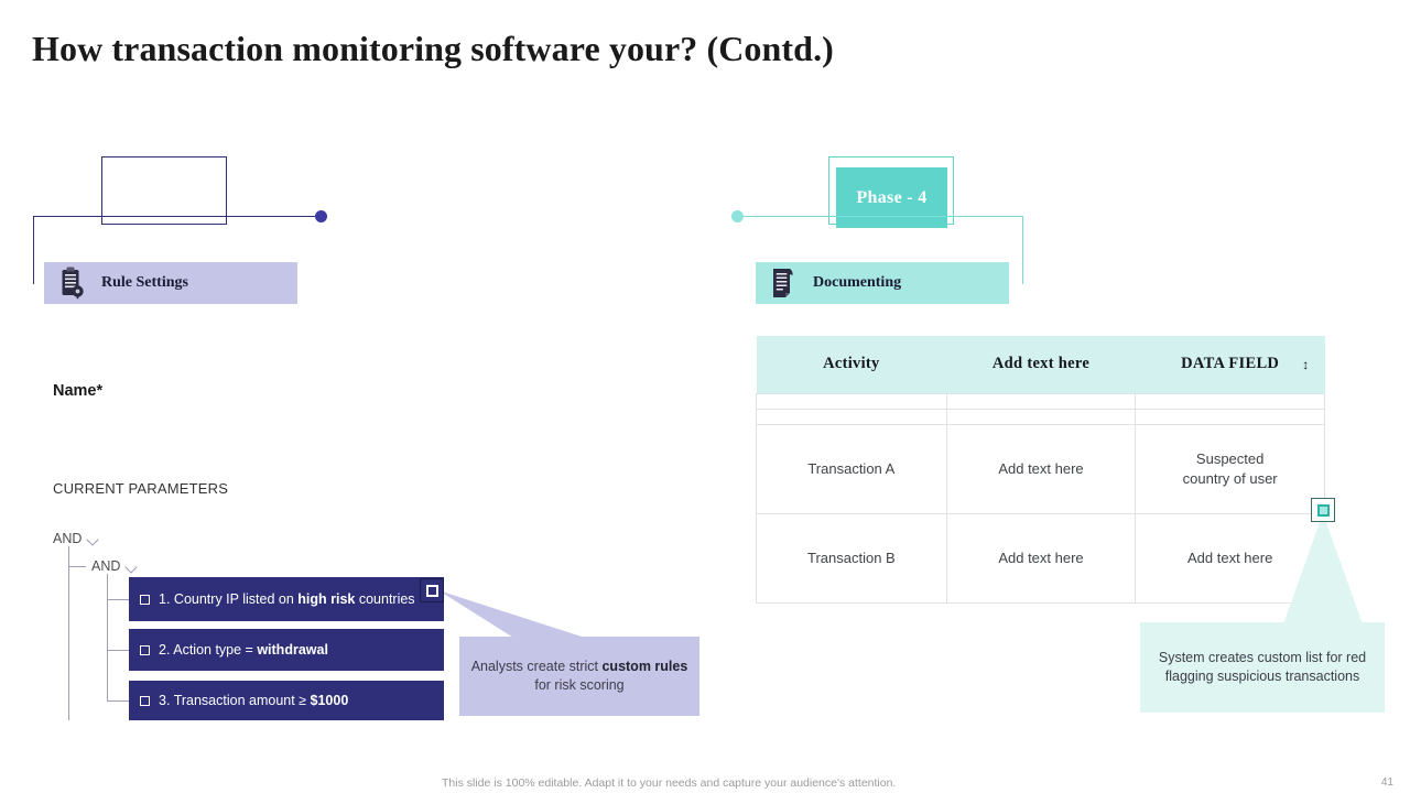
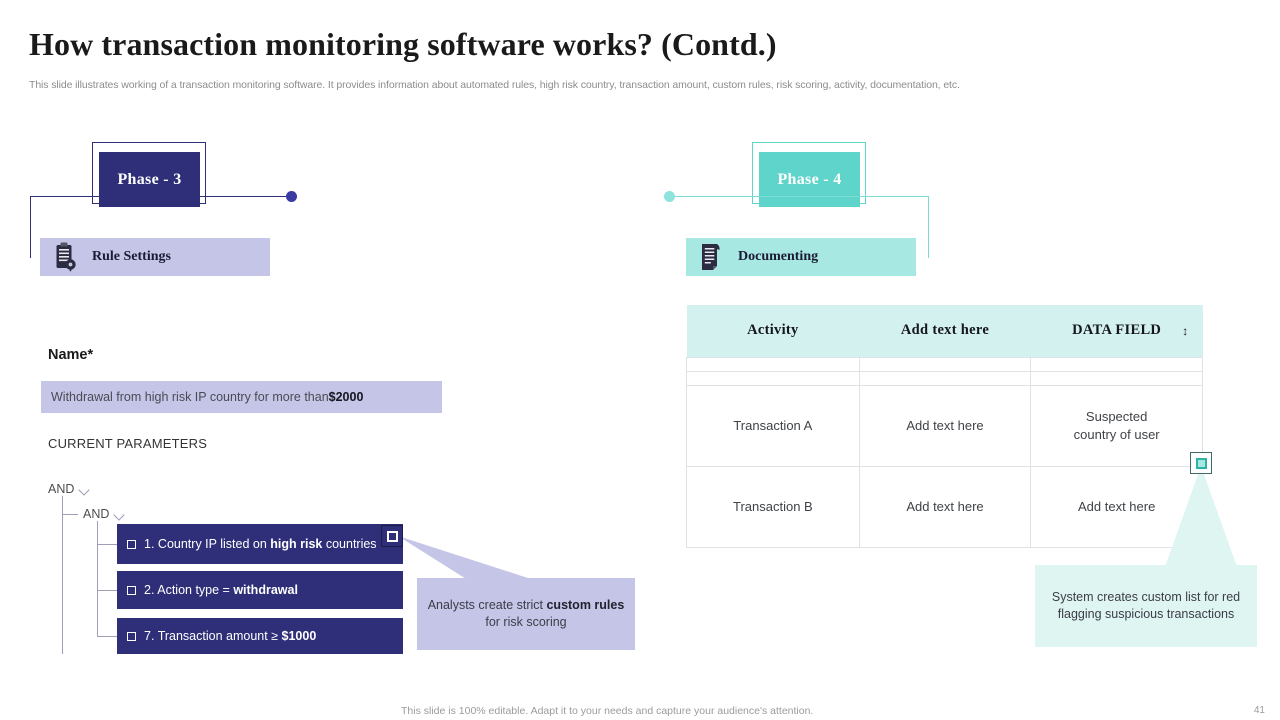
- How transaction monitoring software your? (Contd.)
+ How transaction monitoring software works? (Contd.)
+ This slide illustrates working of a transaction monitoring software. It provides information about automated rules, high risk country, transaction amount, custom rules, risk scoring, activity, documentation, etc.
+ Phase - 3
  Rule Settings
  Phase - 4
  Documenting
  Name*
+ Withdrawal from high risk IP country for more than
+ $2000
  CURRENT PARAMETERS
  AND
  AND
  1. Country IP listed on high risk countries
  2. Action type = withdrawal
- 3. Transaction amount ≥ $1000
+ 7. Transaction amount ≥ $1000
  Analysts create strict custom rules for risk scoring
  Activity	Add text here	DATA FIELD ↕
  Transaction A	Add text here	Suspected country of user
  Transaction B	Add text here	Add text here
  System creates custom list for red flagging suspicious transactions
  This slide is 100% editable. Adapt it to your needs and capture your audience's attention.
  41
